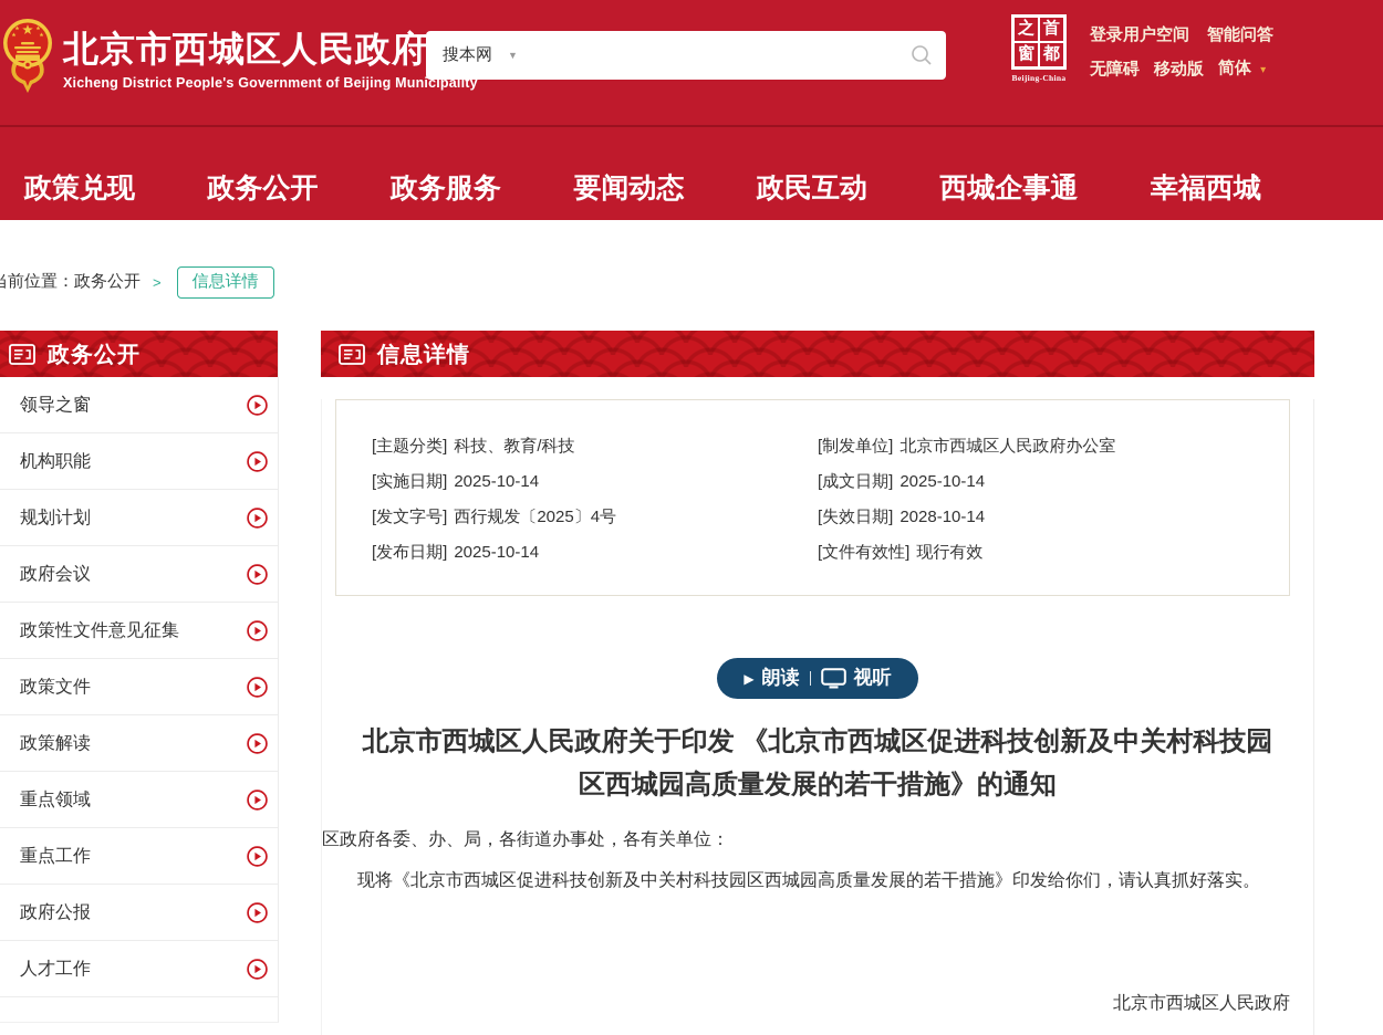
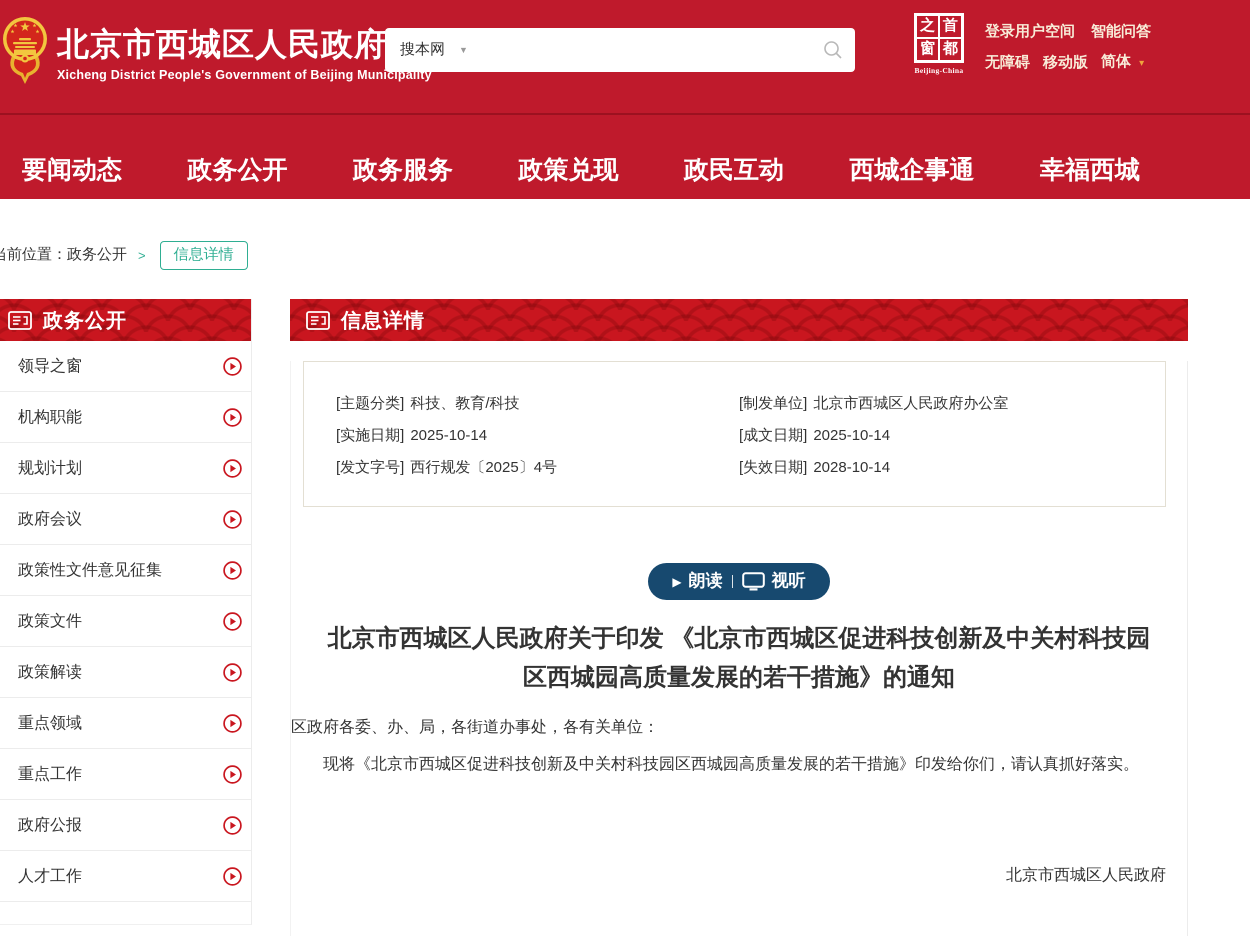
  北京市西城区人民政府
  Xicheng District People's Government of Beijing Municipality
  搜本网
  ▼
  之
  首
  窗
  都
  Beijing-China
  登录用户空间
  智能问答
  无障碍
  移动版
  简体 ▾
- 政策兑现
+ 要闻动态
  政务公开
  政务服务
- 要闻动态
+ 政策兑现
  政民互动
  西城企事通
  幸福西城
  前位置：
  政务公开
  >
  信息详情
  政务公开
  领导之窗
  机构职能
  规划计划
  政府会议
  政策性文件意见征集
  政策文件
  政策解读
  重点领域
  重点工作
  政府公报
  人才工作
  信息详情
  [主题分类] 科技、教育/科技
  [制发单位] 北京市西城区人民政府办公室
  [实施日期] 2025-10-14
  [成文日期] 2025-10-14
  [发文字号] 西行规发〔2025〕4号
  [失效日期] 2028-10-14
- [发布日期] 2025-10-14
- [文件有效性] 现行有效
  ▶
  朗读
  视听
  北京市西城区人民政府关于印发 《北京市西城区促进科技创新及中关村科技园区西城园高质量发展的若干措施》的通知
  区政府各委、办、局，各街道办事处，各有关单位：
  现将《北京市西城区促进科技创新及中关村科技园区西城园高质量发展的若干措施》印发给你们，请认真抓好落实。
  北京市西城区人民政府
